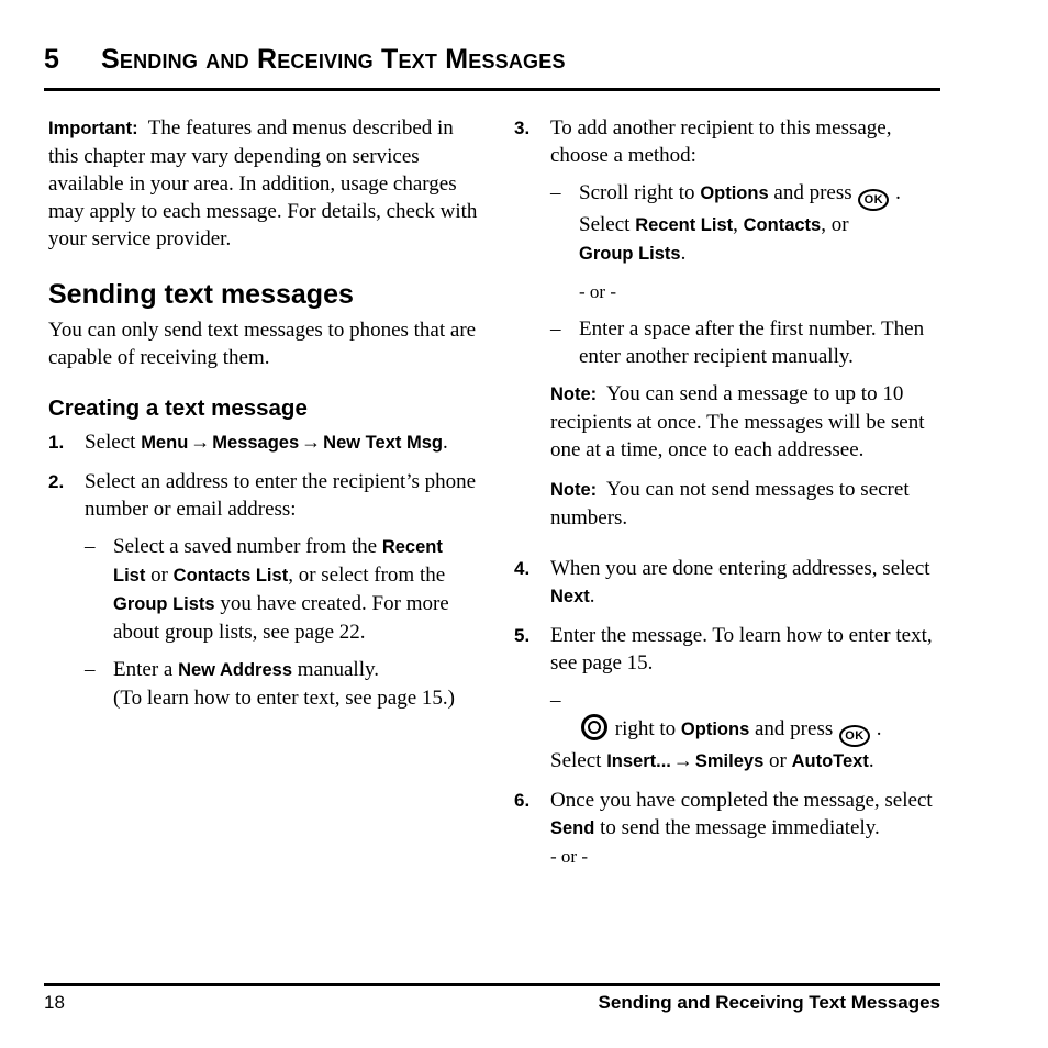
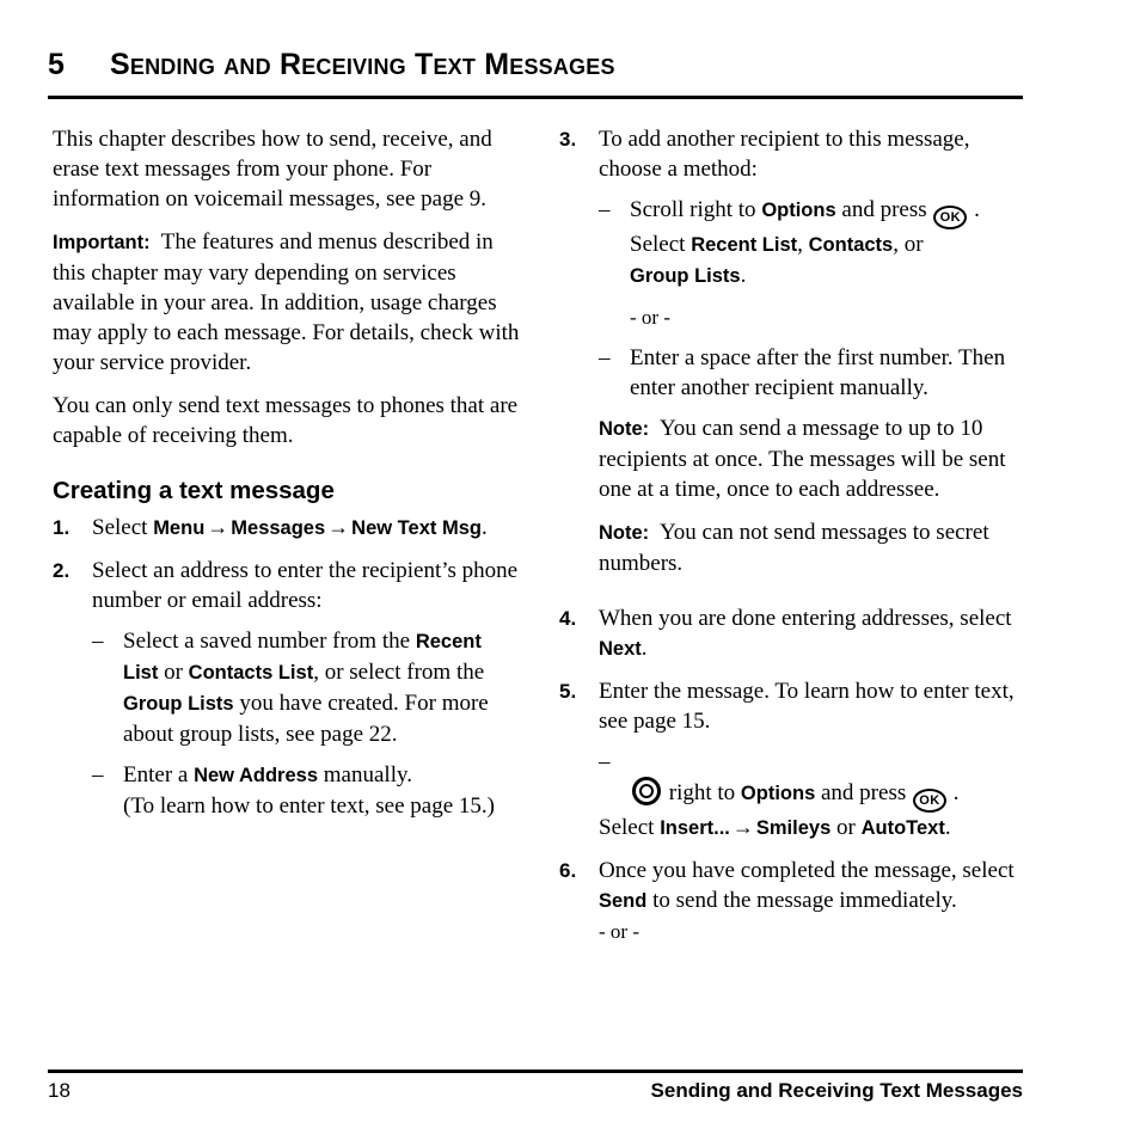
  5
  Sending and Receiving Text Messages
+ This chapter describes how to send, receive, and erase text messages from your phone. For information on voicemail messages, see page 9.
  Important: The features and menus described in this chapter may vary depending on services available in your area. In addition, usage charges may apply to each message. For details, check with your service provider.
- Sending text messages
  You can only send text messages to phones that are capable of receiving them.
  Creating a text message
  1.
  Select Menu→Messages→New Text Msg.
  2.
  Select an address to enter the recipient’s phone number or email address:
  –
  Select a saved number from the Recent List or Contacts List, or select from the Group Lists you have created. For more about group lists, see page 22.
  –
  Enter a New Address manually.
  (To learn how to enter text, see page 15.)
  3.
  To add another recipient to this message, choose a method:
  –
  Scroll right to Options and press OK .
  Select Recent List, Contacts, or
  Group Lists.
  - or -
  –
  Enter a space after the first number. Then enter another recipient manually.
  Note: You can send a message to up to 10 recipients at once. The messages will be sent one at a time, once to each addressee.
  Note: You can not send messages to secret numbers.
  4.
  When you are done entering addresses, select Next.
  5.
  Enter the message. To learn how to enter text, see page 15.
  –
  right to Options and press OK .
  Select Insert...→Smileys or AutoText.
  6.
  Once you have completed the message, select Send to send the message immediately.
  - or -
  18
  Sending and Receiving Text Messages
